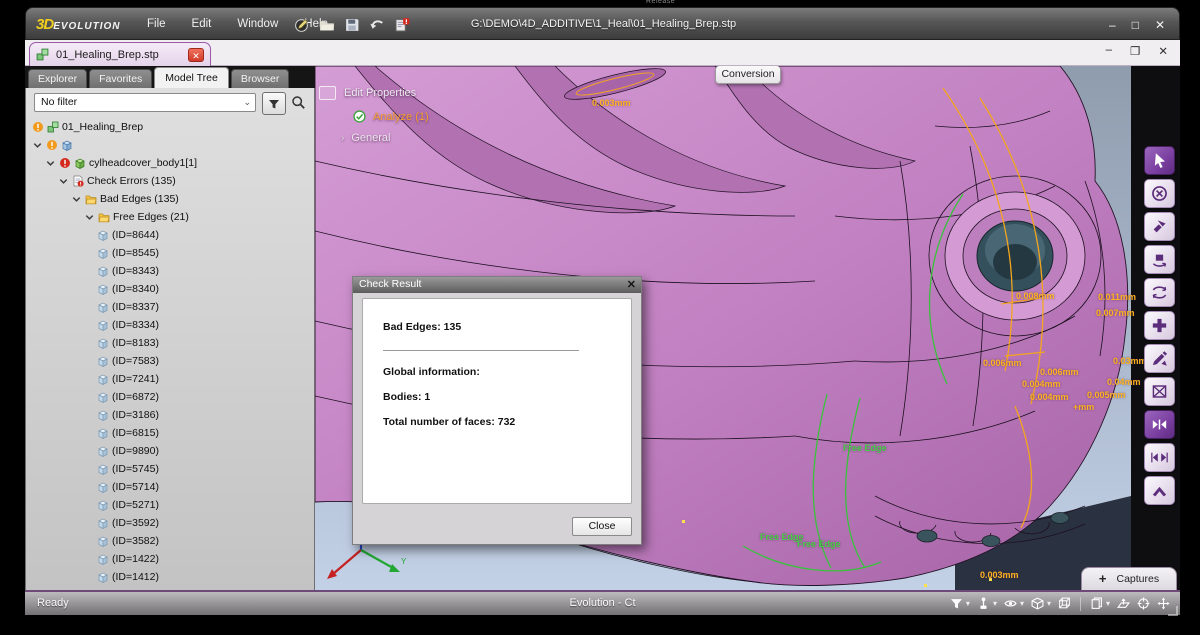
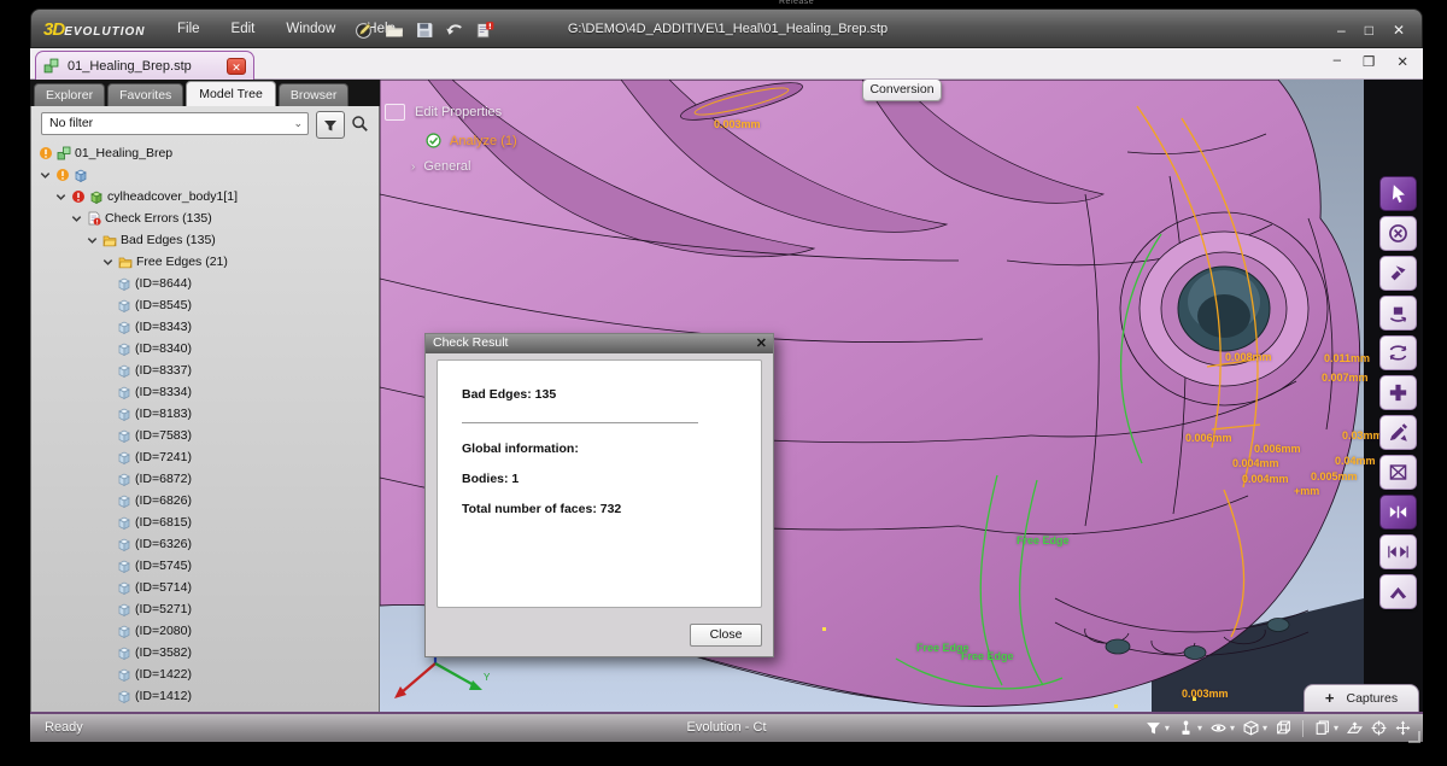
  G:\DEMO\4D_ADDITIVE\1_Heal\01_Healing_Brep.stp
  3DEVOLUTION
  File
  Edit
  Window
  –
  □
  ✕
  01_Healing_Brep.stp
  ✕
  –
  ❐
  ✕
  Explorer
  Favorites
  Model Tree
  Browser
  No filter
  ⌄
  01_Healing_Brep
  cylheadcover_body1[1]
  Check Errors (135)
  Bad Edges (135)
  Free Edges (21)
  (ID=8644)
  (ID=8545)
  (ID=8343)
  (ID=8340)
  (ID=8337)
  (ID=8334)
  (ID=8183)
  (ID=7583)
  (ID=7241)
  (ID=6872)
- (ID=3186)
+ (ID=6826)
  (ID=6815)
- (ID=9890)
+ (ID=6326)
  (ID=5745)
  (ID=5714)
  (ID=5271)
- (ID=3592)
+ (ID=2080)
  (ID=3582)
  (ID=1422)
  (ID=1412)
  Conversion
  Edit Properties
  Analyze (1)
  ›
  General
  0.003mm
  0.008mm
  0.011mm
  0.007mm
  0.006mm
  0.006mm
  0.03mm
  0.004mm
  0.004mm
  0.04mm
  0.005mm
  +mm
  0.003mm
  Free Edge
  Free Edge
  Free Edge
  Y
  Check Result
  ✕
  Bad Edges: 135
  Global information:
  Bodies: 1
  Total number of faces: 732
  Close
  +
  Captures
  Ready
  Evolution - Ct
  ▾
  ▾
  ▾
  ▾
  ▾
